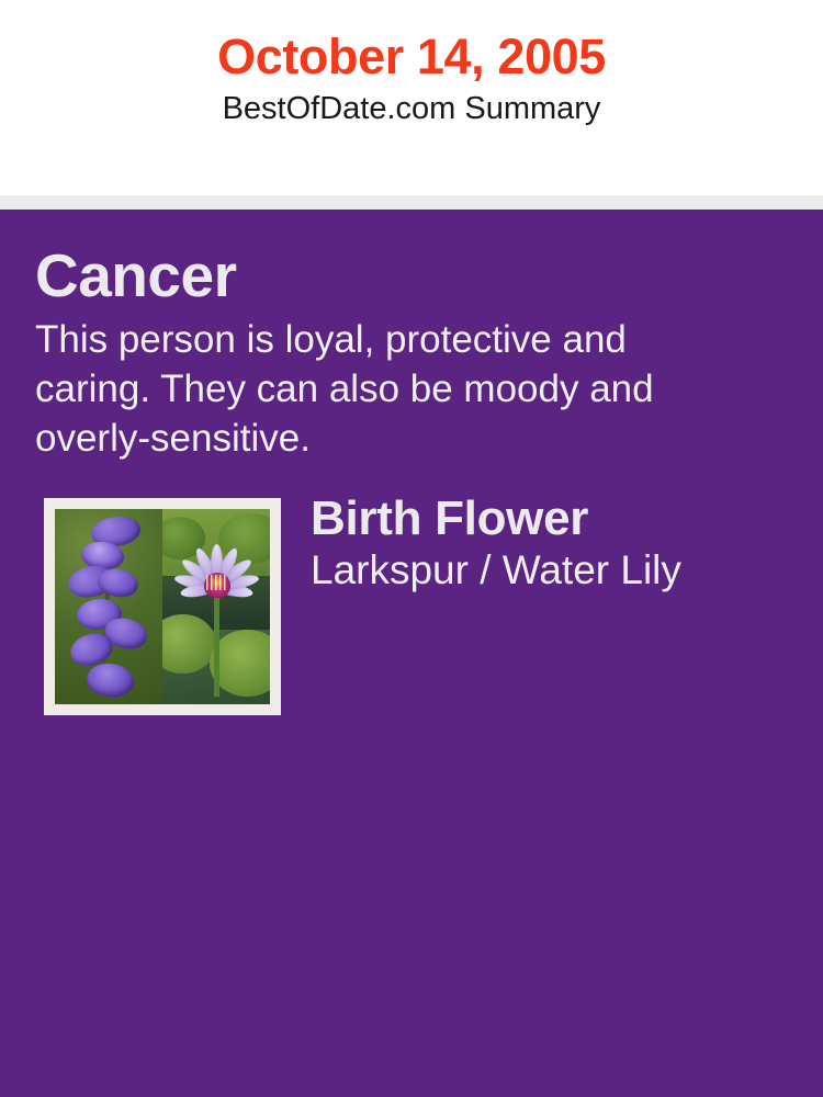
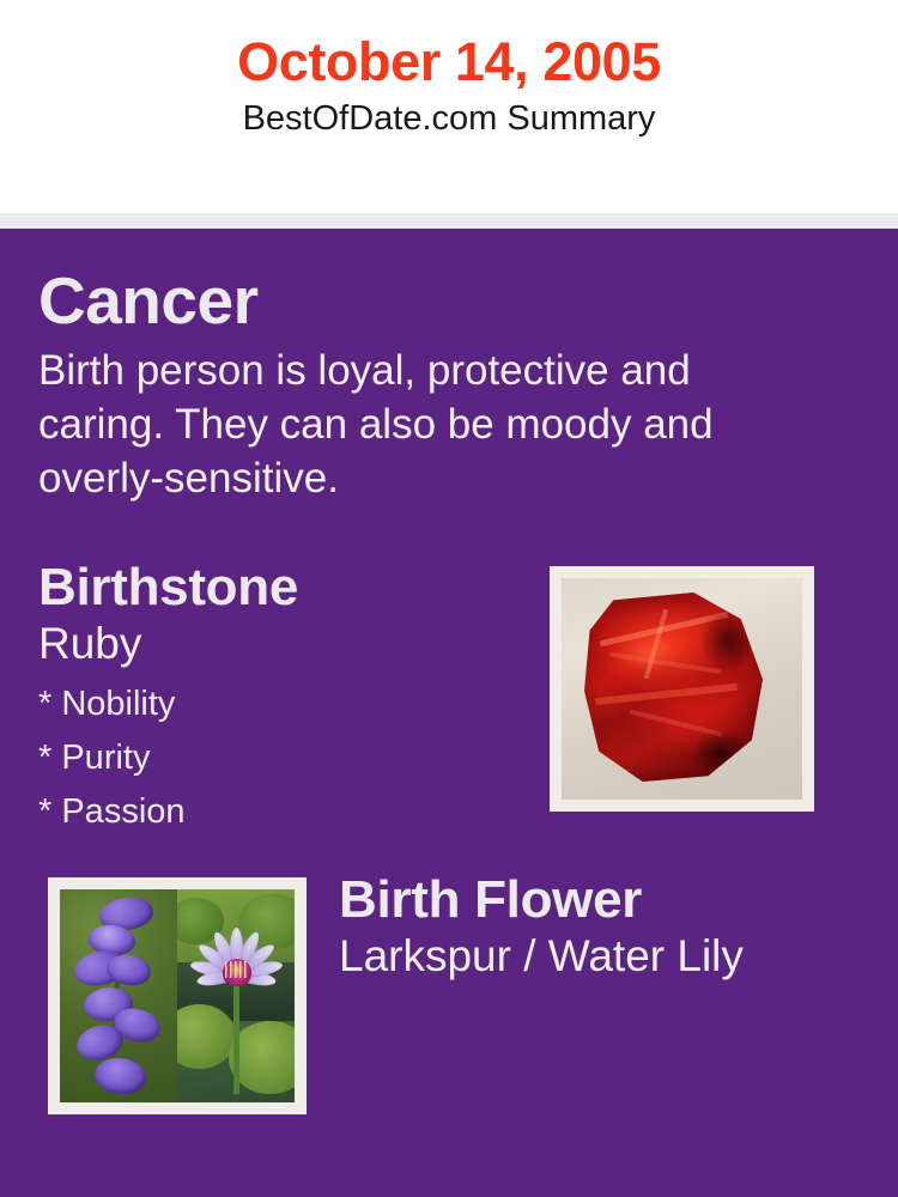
  October 14, 2005
  BestOfDate.com Summary
  Cancer
- This person is loyal, protective and caring. They can also be moody and overly-sensitive.
+ Birth person is loyal, protective and caring. They can also be moody and overly-sensitive.
+ Birthstone
+ Ruby
+ * Nobility
+ * Purity
+ * Passion
  Birth Flower
  Larkspur / Water Lily
